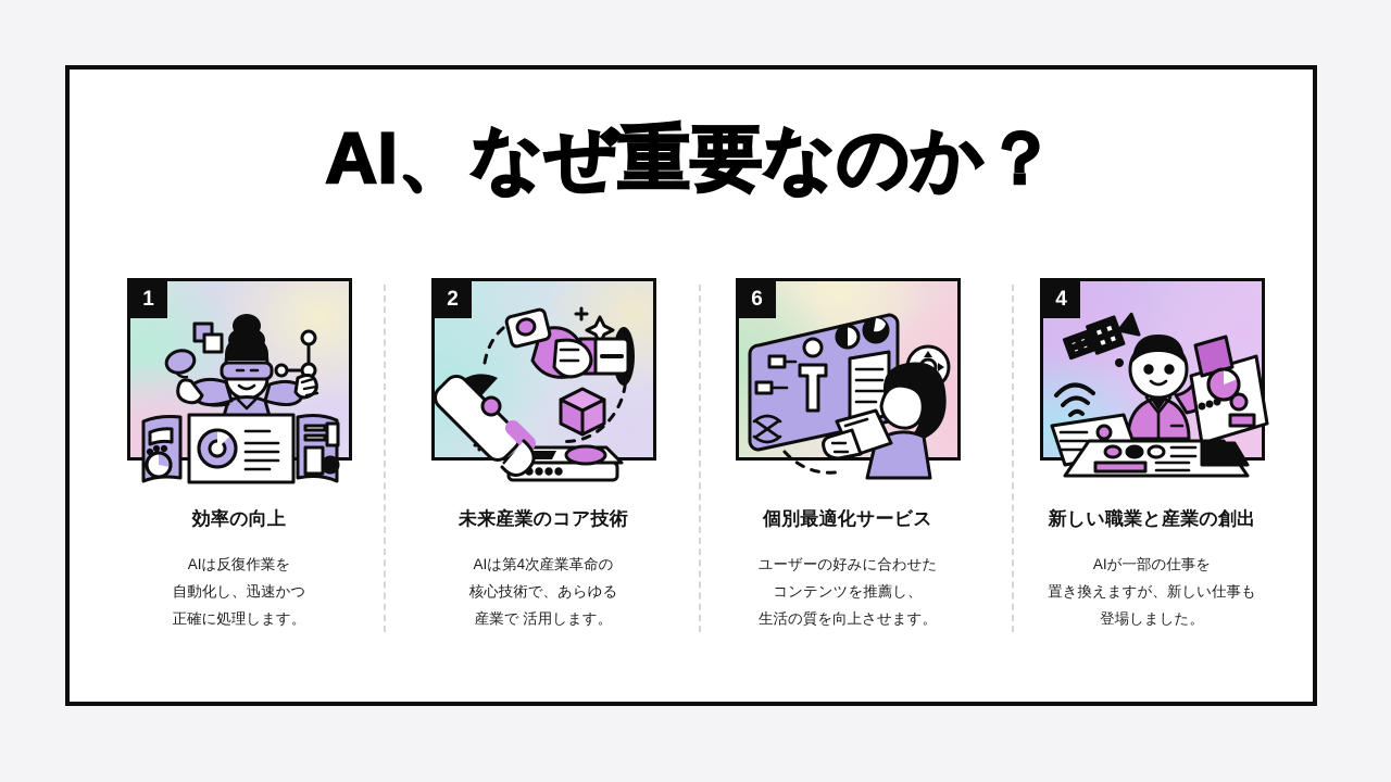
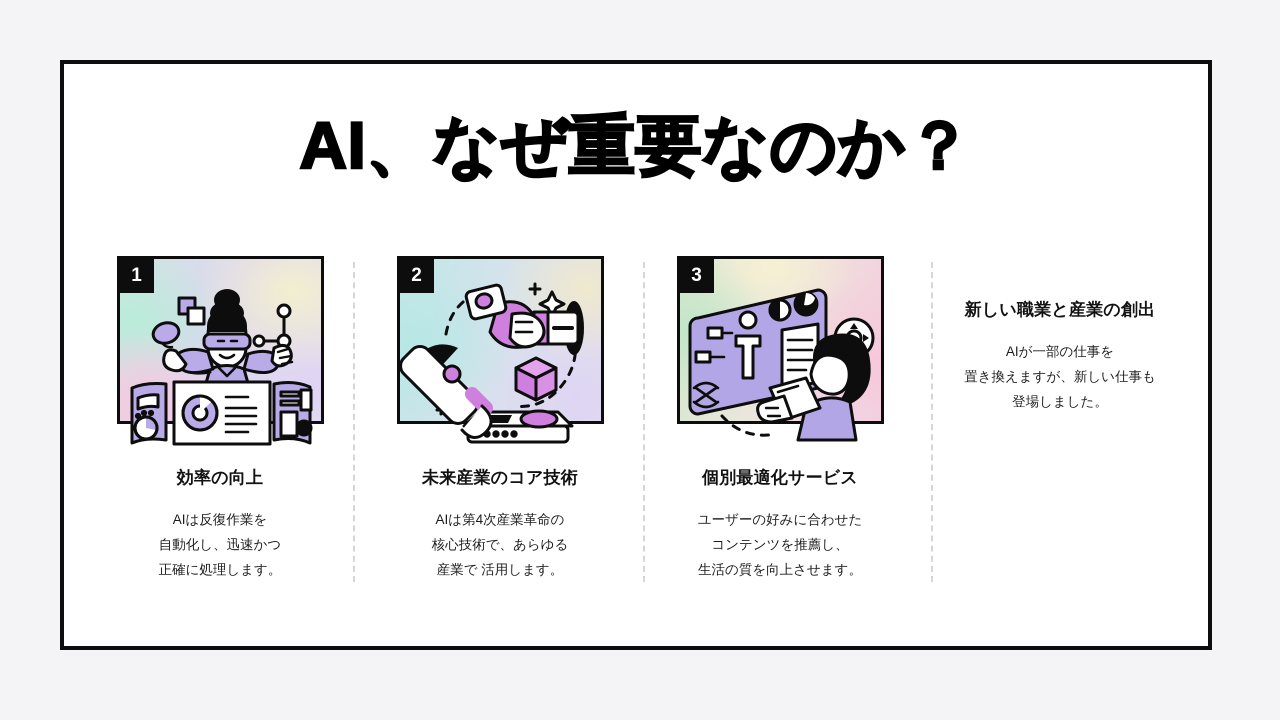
  AI、なぜ重要なのか？
  1
  効率の向上
  AIは反復作業を
  自動化し、迅速かつ
  正確に処理します。
  2
  未来産業のコア技術
  AIは第4次産業革命の
  核心技術で、あらゆる
  産業で 活用します。
- 6
+ 3
  個別最適化サービス
  ユーザーの好みに合わせた
  コンテンツを推薦し、
  生活の質を向上させます。
- 4
  新しい職業と産業の創出
  AIが一部の仕事を
  置き換えますが、新しい仕事も
  登場しました。
